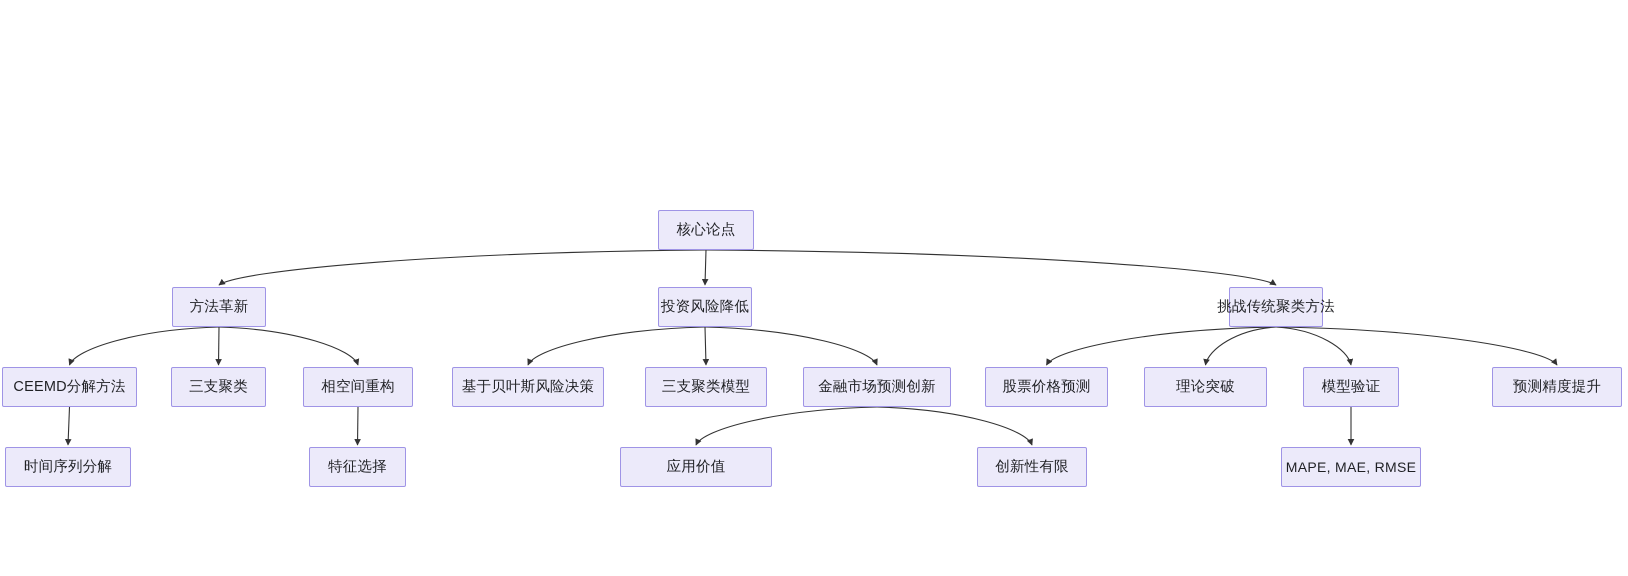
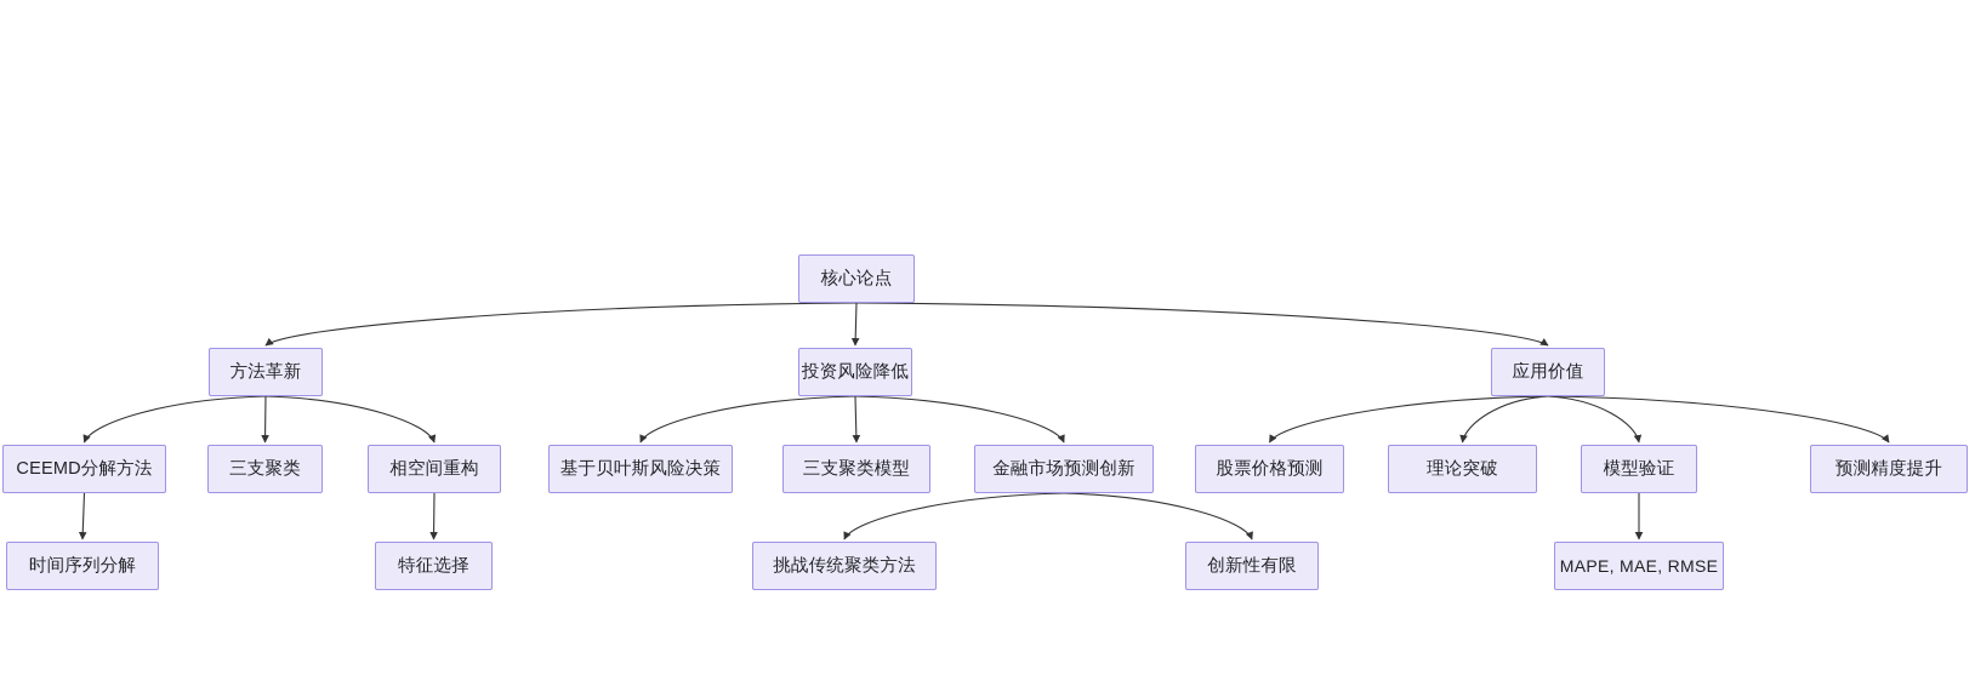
  核心论点
  方法革新
  投资风险降低
- 挑战传统聚类方法
+ 应用价值
  CEEMD分解方法
  三支聚类
  相空间重构
  基于贝叶斯风险决策
  三支聚类模型
  金融市场预测创新
  股票价格预测
  理论突破
  模型验证
  预测精度提升
  时间序列分解
  特征选择
- 应用价值
+ 挑战传统聚类方法
  创新性有限
  MAPE, MAE, RMSE
